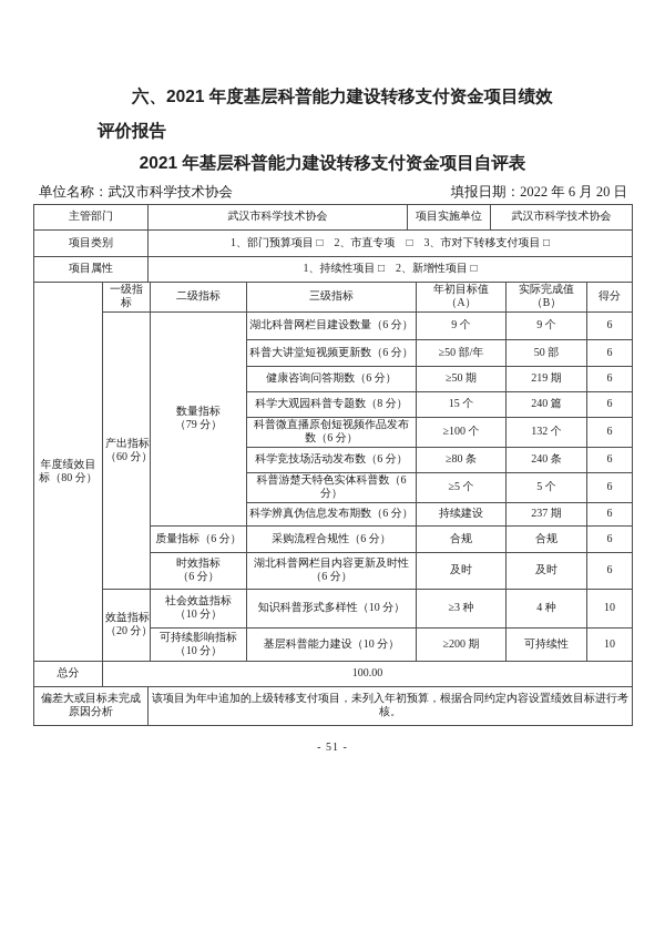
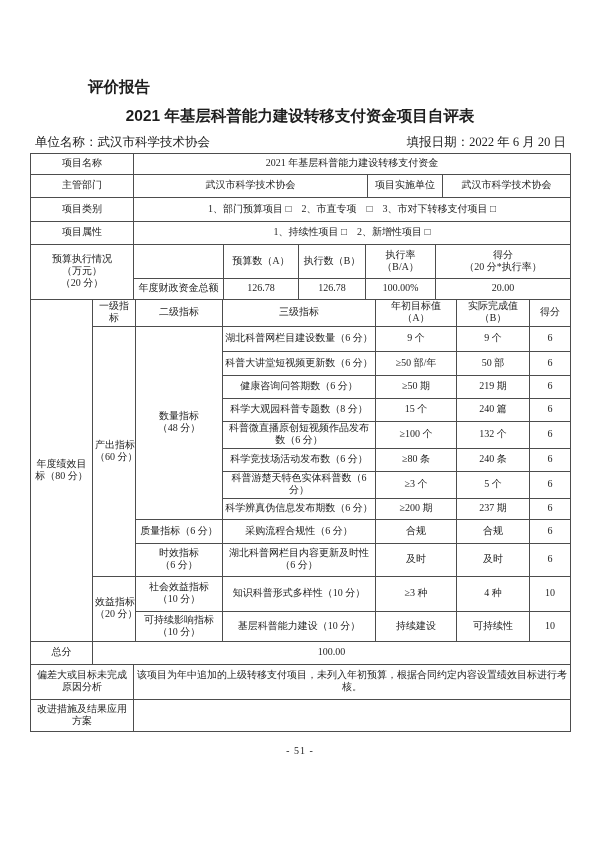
- 六、2021 年度基层科普能力建设转移支付资金项目绩效
  评价报告
  2021 年基层科普能力建设转移支付资金项目自评表
  单位名称：武汉市科学技术协会
  填报日期：2022 年 6 月 20 日
+ 项目名称	2021 年基层科普能力建设转移支付资金
  主管部门	武汉市科学技术协会	项目实施单位	武汉市科学技术协会
  项目类别	1、部门预算项目 □ 2、市直专项 □ 3、市对下转移支付项目 □
  项目属性	1、持续性项目 □ 2、新增性项目 □
+ 预算执行情况 （万元） （20 分）		预算数（A）	执行数（B）	执行率（B/A）	得分 （20 分*执行率）
+ 年度财政资金总额	126.78	126.78	100.00%	20.00
  年度绩效目标（80 分）	一级指标	二级指标	三级指标	年初目标值（A）	实际完成值（B）	得分
- 产出指标 （60 分）	数量指标 （79 分）	湖北科普网栏目建设数量（6 分）	9 个	9 个	6
+ 产出指标 （60 分）	数量指标 （48 分）	湖北科普网栏目建设数量（6 分）	9 个	9 个	6
  科普大讲堂短视频更新数（6 分）	≥50 部/年	50 部	6
  健康咨询问答期数（6 分）	≥50 期	219 期	6
  科学大观园科普专题数（8 分）	15 个	240 篇	6
  科普微直播原创短视频作品发布数（6 分）	≥100 个	132 个	6
  科学竞技场活动发布数（6 分）	≥80 条	240 条	6
- 科普游楚天特色实体科普数（6 分）	≥5 个	5 个	6
+ 科普游楚天特色实体科普数（6 分）	≥3 个	5 个	6
- 科学辨真伪信息发布期数（6 分）	持续建设	237 期	6
+ 科学辨真伪信息发布期数（6 分）	≥200 期	237 期	6
  质量指标（6 分）	采购流程合规性（6 分）	合规	合规	6
  时效指标 （6 分）	湖北科普网栏目内容更新及时性（6 分）	及时	及时	6
  效益指标 （20 分）	社会效益指标 （10 分）	知识科普形式多样性（10 分）	≥3 种	4 种	10
- 可持续影响指标 （10 分）	基层科普能力建设（10 分）	≥200 期	可持续性	10
+ 可持续影响指标 （10 分）	基层科普能力建设（10 分）	持续建设	可持续性	10
  总分	100.00
  偏差大或目标未完成原因分析	该项目为年中追加的上级转移支付项目，未列入年初预算，根据合同约定内容设置绩效目标进行考核。
+ 改进措施及结果应用方案
  - 51 -
